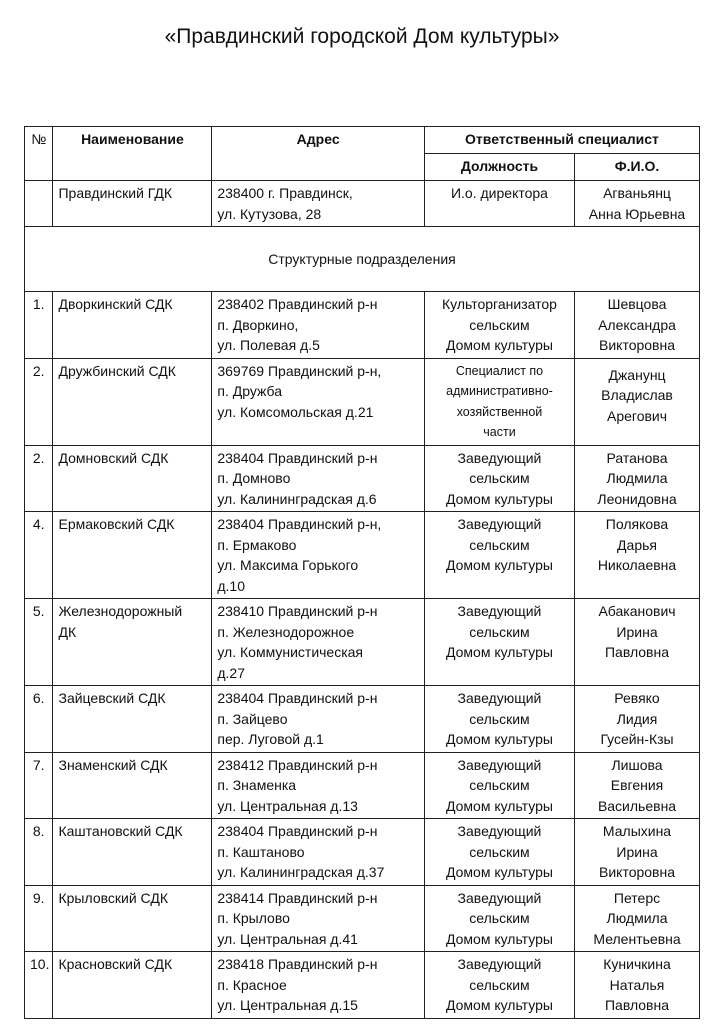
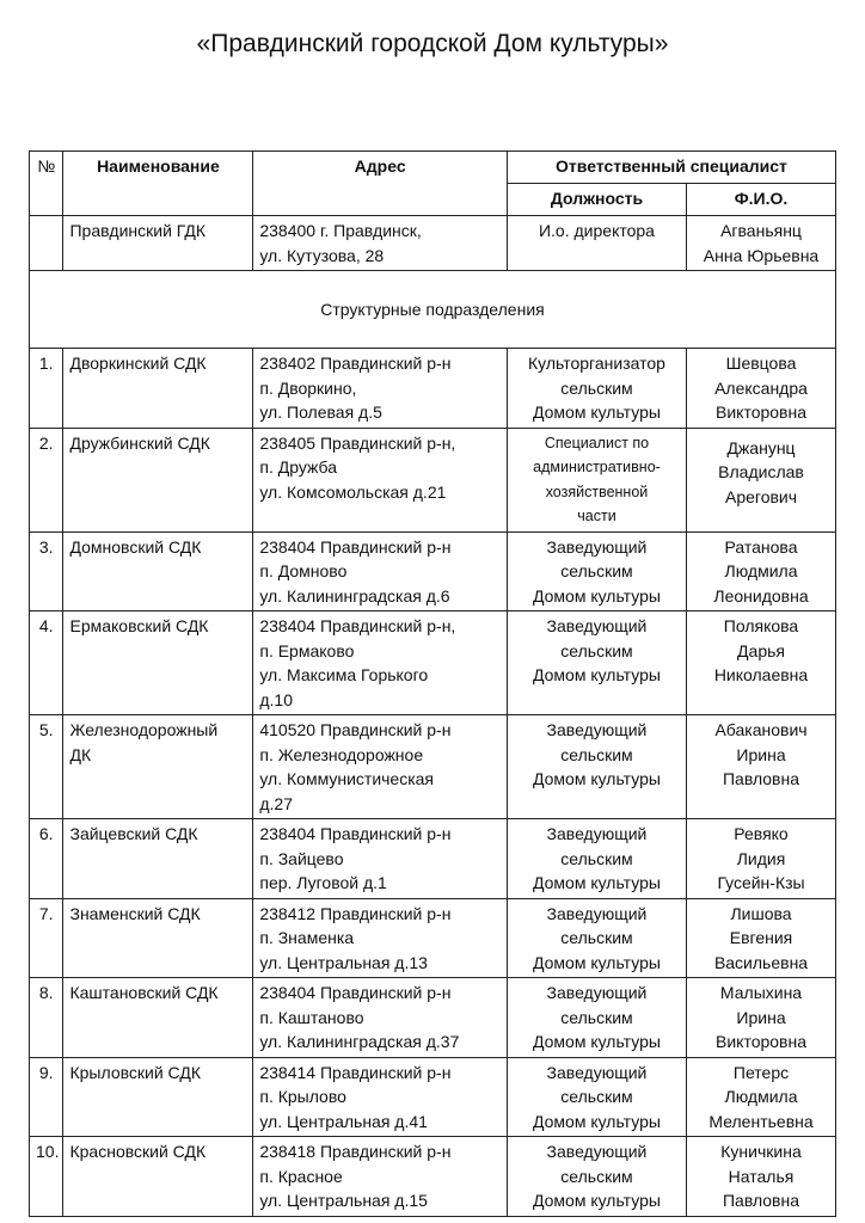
  «Правдинский городской Дом культуры»
  №	Наименование	Адрес	Ответственный специалист
  Должность	Ф.И.О.
  	Правдинский ГДК	238400 г. Правдинск, ул. Кутузова, 28	И.о. директора	Агваньянц Анна Юрьевна
  Структурные подразделения
  1.	Дворкинский СДК	238402 Правдинский р-нп. Дворкино,ул. Полевая д.5	КульторганизаторсельскимДомом культуры	ШевцоваАлександраВикторовна
- 2.	Дружбинский СДК	369769 Правдинский р-н,п. Дружбаул. Комсомольская д.21	Специалист поадминистративно-хозяйственнойчасти	ДжанунцВладиславАрегович
+ 2.	Дружбинский СДК	238405 Правдинский р-н,п. Дружбаул. Комсомольская д.21	Специалист поадминистративно-хозяйственнойчасти	ДжанунцВладиславАрегович
- 2.	Домновский СДК	238404 Правдинский р-нп. Домновоул. Калининградская д.6	ЗаведующийсельскимДомом культуры	РатановаЛюдмилаЛеонидовна
+ 3.	Домновский СДК	238404 Правдинский р-нп. Домновоул. Калининградская д.6	ЗаведующийсельскимДомом культуры	РатановаЛюдмилаЛеонидовна
  4.	Ермаковский СДК	238404 Правдинский р-н,п. Ермаковоул. Максима Горькогод.10	ЗаведующийсельскимДомом культуры	ПоляковаДарьяНиколаевна
- 5.	ЖелезнодорожныйДК	238410 Правдинский р-нп. Железнодорожноеул. Коммунистическаяд.27	ЗаведующийсельскимДомом культуры	АбакановичИринаПавловна
+ 5.	ЖелезнодорожныйДК	410520 Правдинский р-нп. Железнодорожноеул. Коммунистическаяд.27	ЗаведующийсельскимДомом культуры	АбакановичИринаПавловна
  6.	Зайцевский СДК	238404 Правдинский р-нп. Зайцевопер. Луговой д.1	ЗаведующийсельскимДомом культуры	РевякоЛидияГусейн-Кзы
  7.	Знаменский СДК	238412 Правдинский р-нп. Знаменкаул. Центральная д.13	ЗаведующийсельскимДомом культуры	ЛишоваЕвгенияВасильевна
  8.	Каштановский СДК	238404 Правдинский р-нп. Каштановоул. Калининградская д.37	ЗаведующийсельскимДомом культуры	МалыхинаИринаВикторовна
  9.	Крыловский СДК	238414 Правдинский р-нп. Крыловоул. Центральная д.41	ЗаведующийсельскимДомом культуры	ПетерсЛюдмилаМелентьевна
  10.	Красновский СДК	238418 Правдинский р-нп. Красноеул. Центральная д.15	ЗаведующийсельскимДомом культуры	КуничкинаНатальяПавловна
